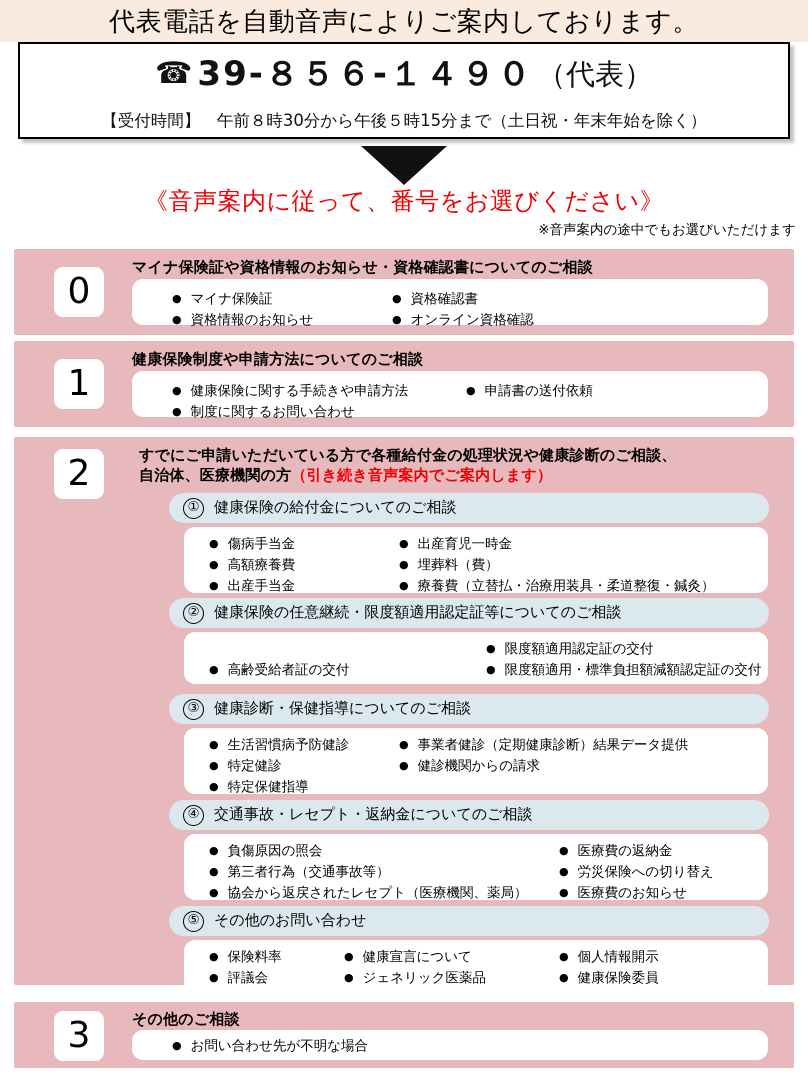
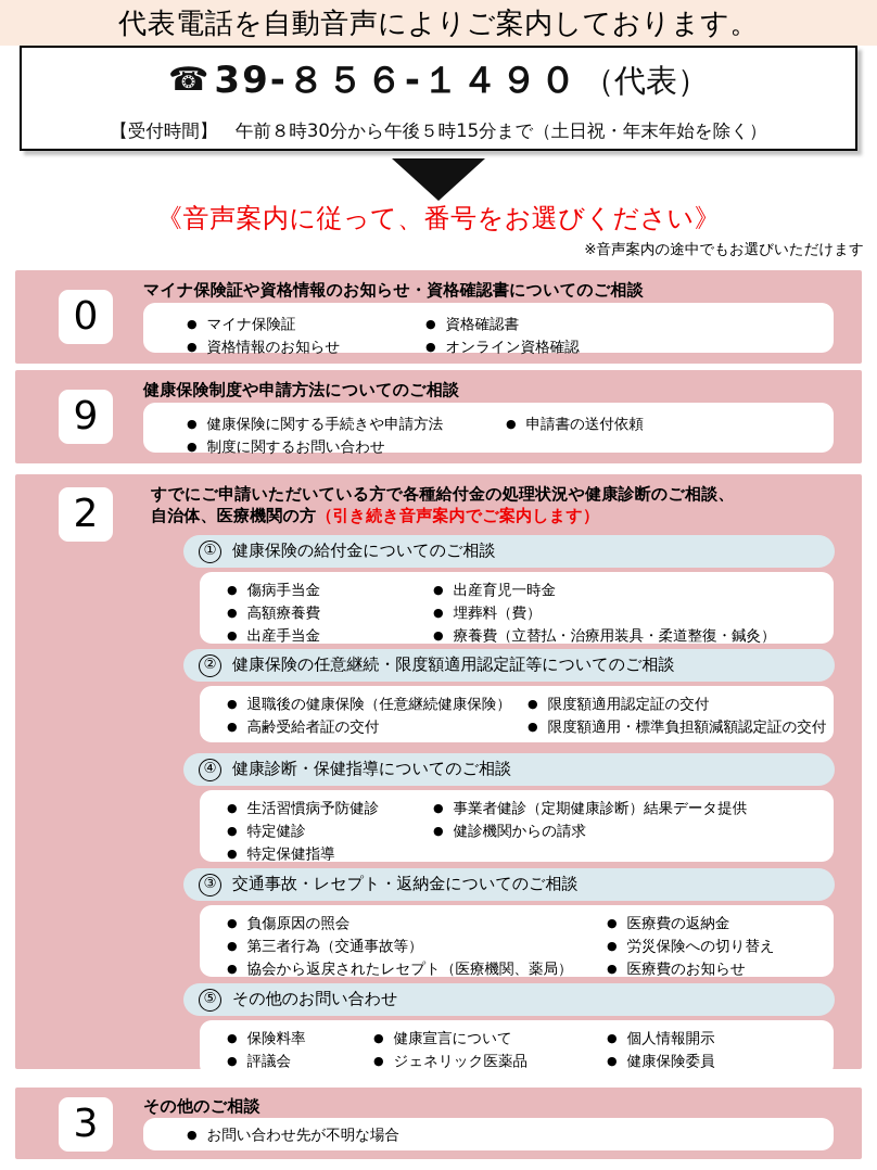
  代表電話を自動音声によりご案内しております。
  ☎︎
  39-８５６-１４９０
  （代表）
  【受付時間】 午前８時30分から午後５時15分まで（土日祝・年末年始を除く）
  《音声案内に従って、番号をお選びください》
  ※音声案内の途中でもお選びいただけます
  0
  マイナ保険証や資格情報のお知らせ・資格確認書についてのご相談
  マイナ保険証
  資格情報のお知らせ
  資格確認書
  オンライン資格確認
- 1
+ 9
  健康保険制度や申請方法についてのご相談
  健康保険に関する手続きや申請方法
  制度に関するお問い合わせ
  申請書の送付依頼
  2
  すでにご申請いただいている方で各種給付金の処理状況や健康診断のご相談、
  自治体、医療機関の方（引き続き音声案内でご案内します）
  ①
  健康保険の給付金についてのご相談
  傷病手当金
  高額療養費
  出産手当金
  出産育児一時金
  埋葬料（費）
  療養費（立替払・治療用装具・柔道整復・鍼灸）
  ②
  健康保険の任意継続・限度額適用認定証等についてのご相談
+ 退職後の健康保険（任意継続健康保険）
  高齢受給者証の交付
  限度額適用認定証の交付
  限度額適用・標準負担額減額認定証の交付
- ③
+ ④
  健康診断・保健指導についてのご相談
  生活習慣病予防健診
  特定健診
  特定保健指導
  事業者健診（定期健康診断）結果データ提供
  健診機関からの請求
- ④
+ ③
  交通事故・レセプト・返納金についてのご相談
  負傷原因の照会
  第三者行為（交通事故等）
  協会から返戻されたレセプト（医療機関、薬局）
  医療費の返納金
  労災保険への切り替え
  医療費のお知らせ
  ⑤
  その他のお問い合わせ
  保険料率
  評議会
  健康宣言について
  ジェネリック医薬品
  個人情報開示
  健康保険委員
  3
  その他のご相談
  お問い合わせ先が不明な場合
